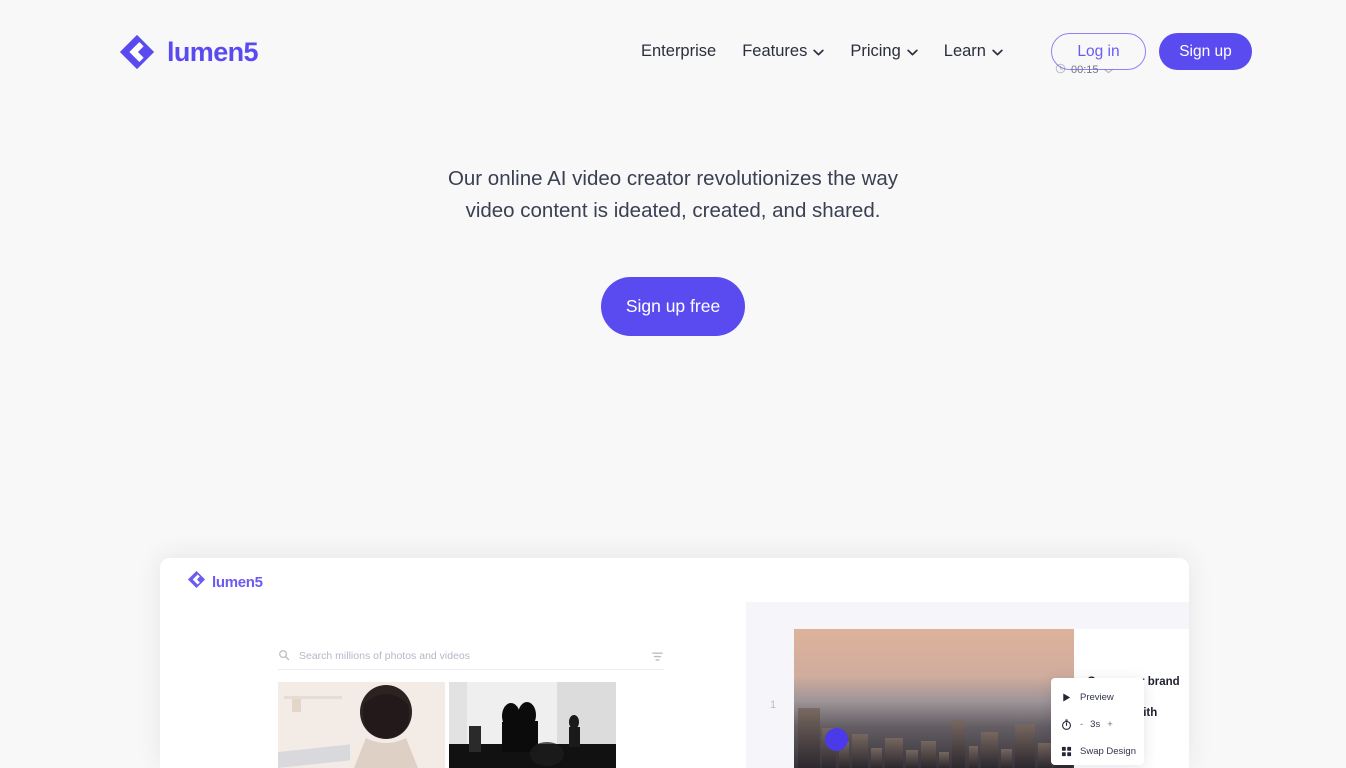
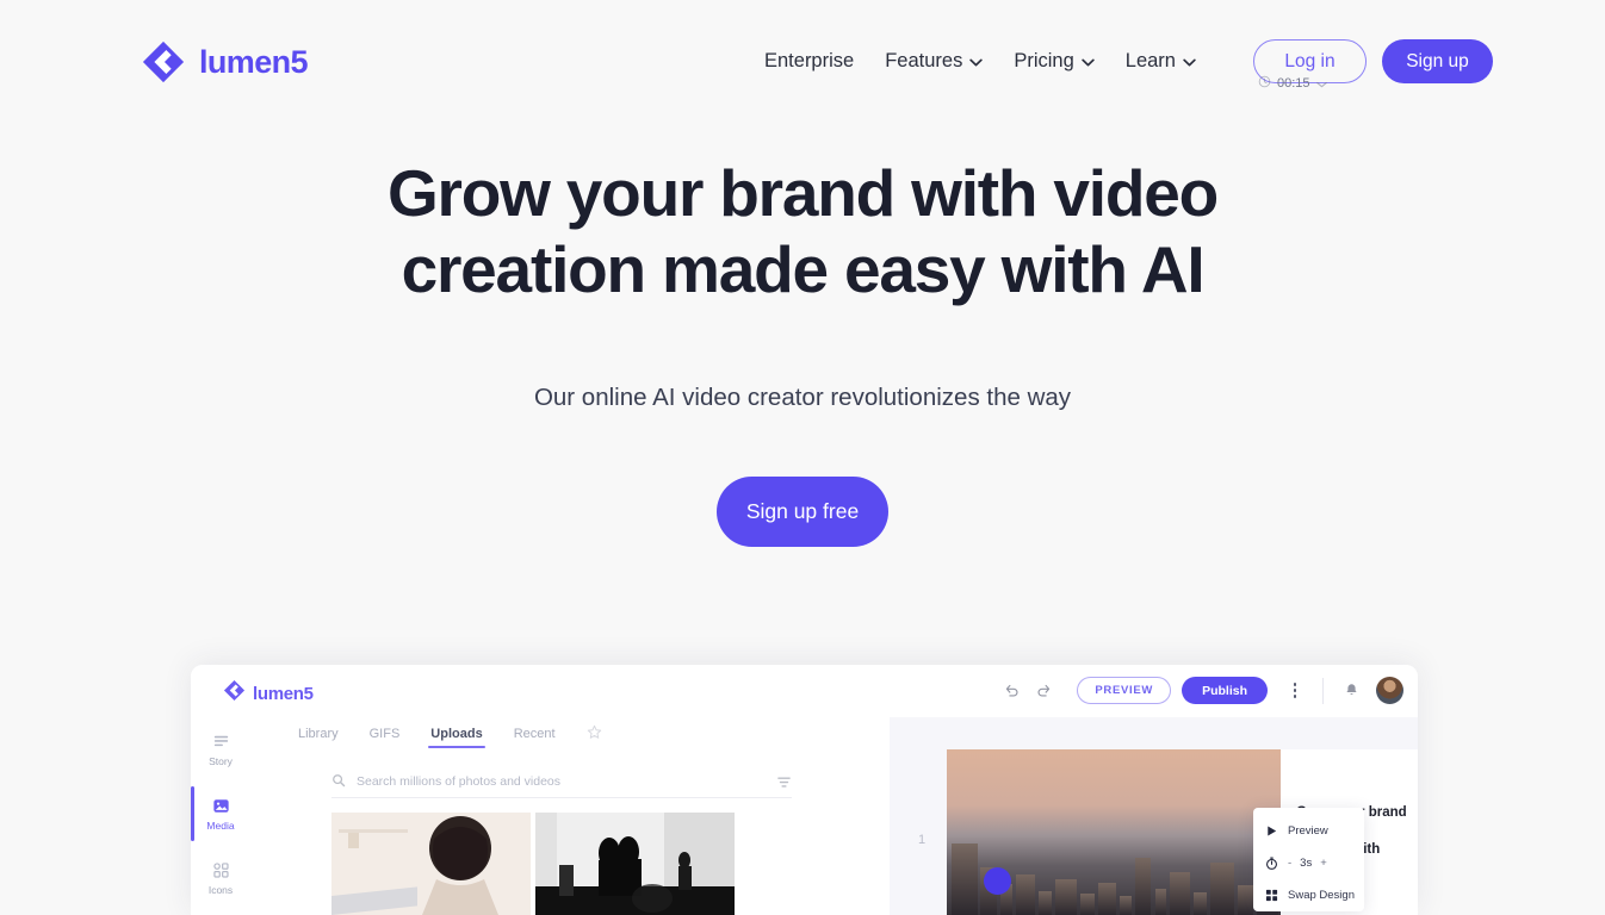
  lumen5
  Enterprise
  Features
  Pricing
  Learn
  Log in
  Sign up
+ Grow your brand with video
+ creation made easy with AI
  Our online AI video creator revolutionizes the way
- video content is ideated, created, and shared.
  Sign up free
  lumen5
+ PREVIEW
+ Publish
+ Story
+ Media
+ Icons
+ Library
+ GIFS
+ Uploads
+ Recent
  Search millions of photos and videos
  1
  00:15
  Preview
  -
  3s
  +
  Swap Design
